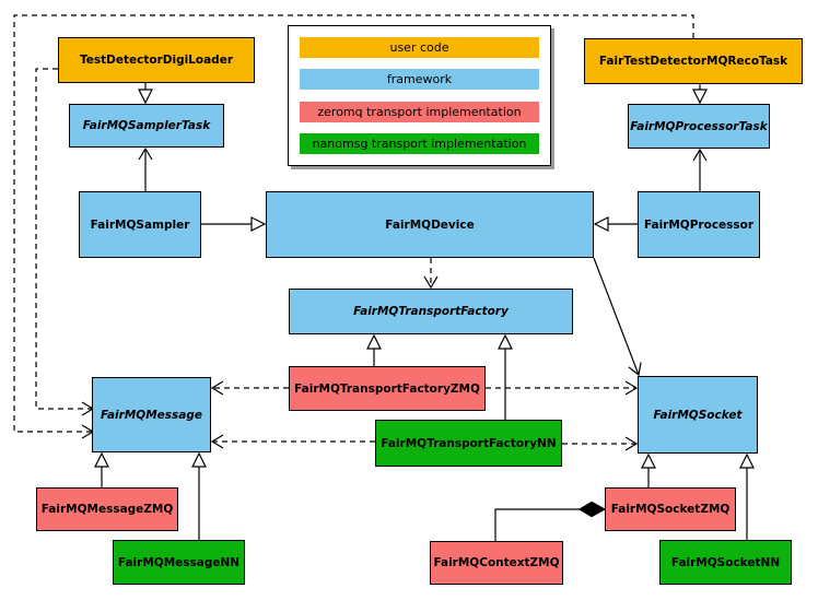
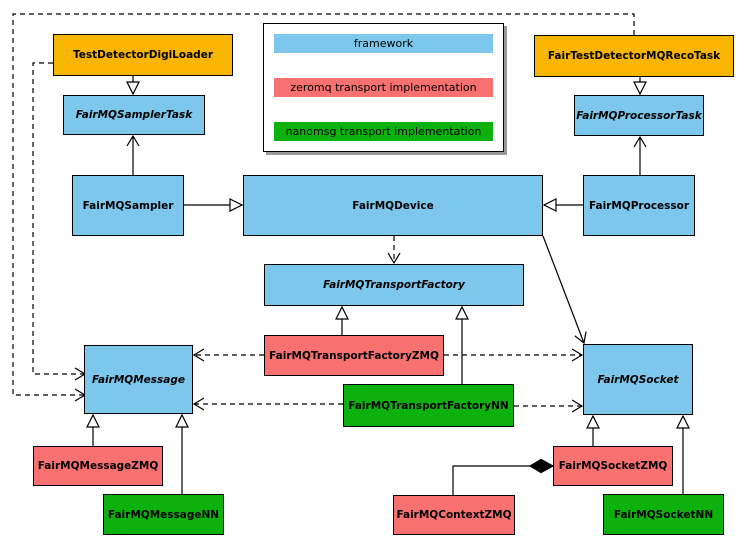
- user code
  framework
  zeromq transport implementation
  nanomsg transport implementation
  TestDetectorDigiLoader
  FairTestDetectorMQRecoTask
  FairMQSamplerTask
  FairMQProcessorTask
  FairMQSampler
  FairMQDevice
  FairMQProcessor
  FairMQTransportFactory
  FairMQTransportFactoryZMQ
  FairMQTransportFactoryNN
  FairMQMessage
  FairMQSocket
  FairMQMessageZMQ
  FairMQMessageNN
  FairMQSocketZMQ
  FairMQSocketNN
  FairMQContextZMQ
